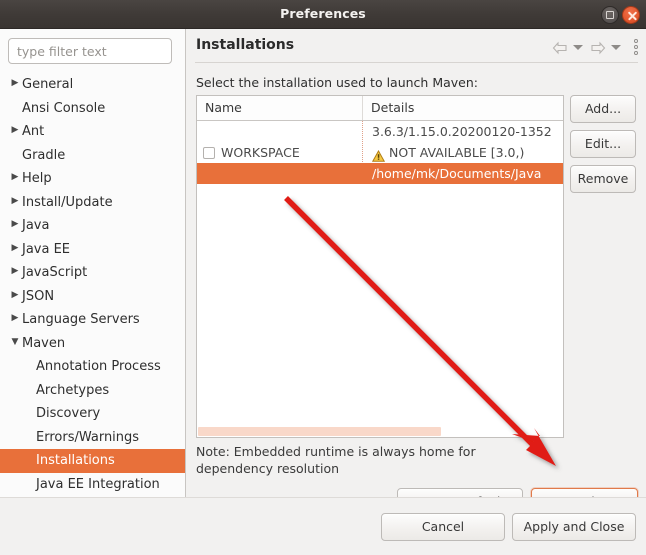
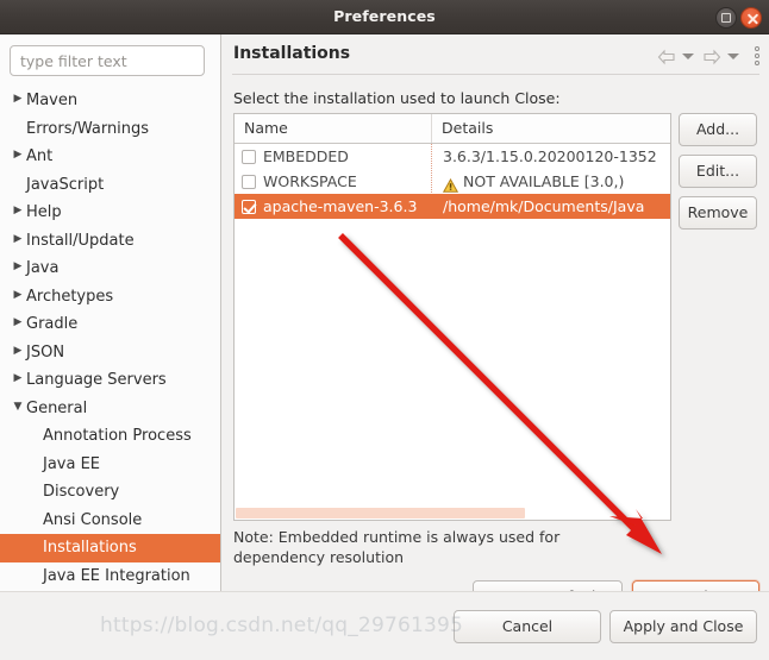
  Preferences
  type filter text
- ▶ General
+ ▶ Maven
- Ansi Console
+ Errors/Warnings
  ▶ Ant
- Gradle
+ JavaScript
  ▶ Help
  ▶ Install/Update
  ▶ Java
- ▶ Java EE
+ ▶ Archetypes
- ▶ JavaScript
+ ▶ Gradle
  ▶ JSON
  ▶ Language Servers
- ▼ Maven
+ ▼ General
  Annotation Process
- Archetypes
+ Java EE
  Discovery
- Errors/Warnings
+ Ansi Console
  Installations
  Java EE Integration
  Installations
- Select the installation used to launch Maven:
+ Select the installation used to launch Close:
  Name
  Details
+ EMBEDDED
  3.6.3/1.15.0.20200120-1352
  WORKSPACE
  NOT AVAILABLE [3.0,)
+ apache-maven-3.6.3
  /home/mk/Documents/Java
  Add...
  Edit...
  Remove
- Note: Embedded runtime is always home for dependency resolution
+ Note: Embedded runtime is always used for dependency resolution
  Cancel
  Apply and Close
+ https://blog.csdn.net/qq_29761395
